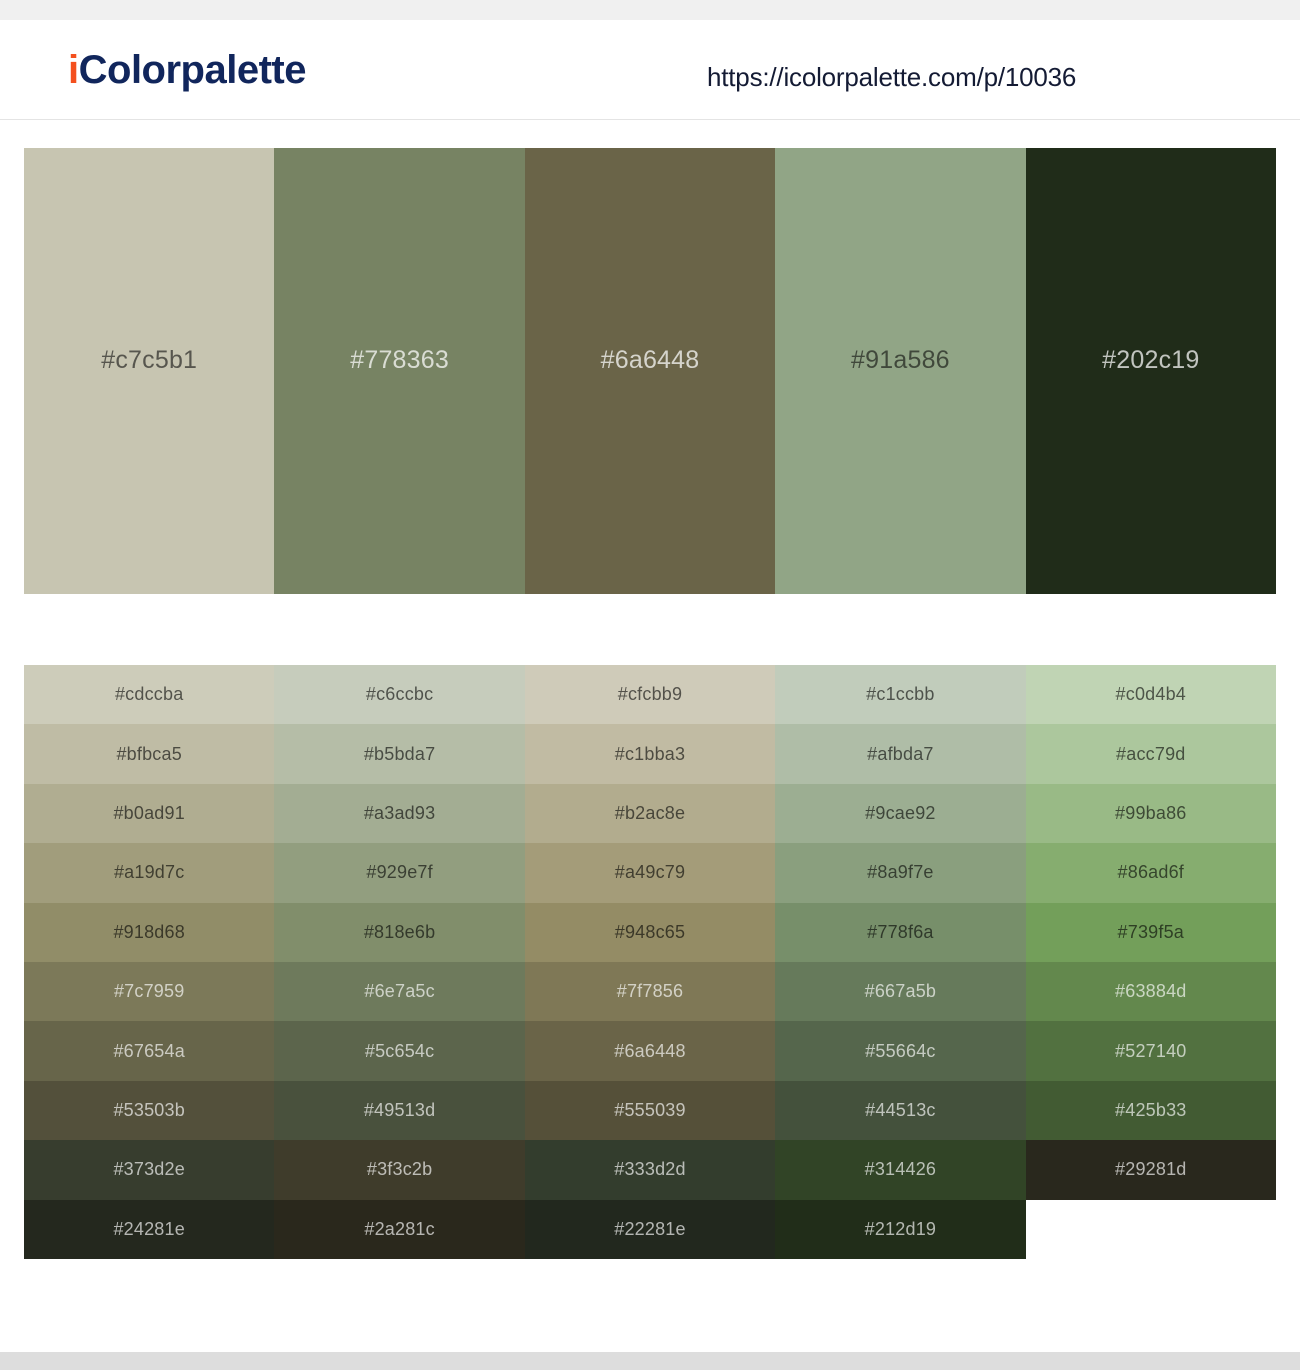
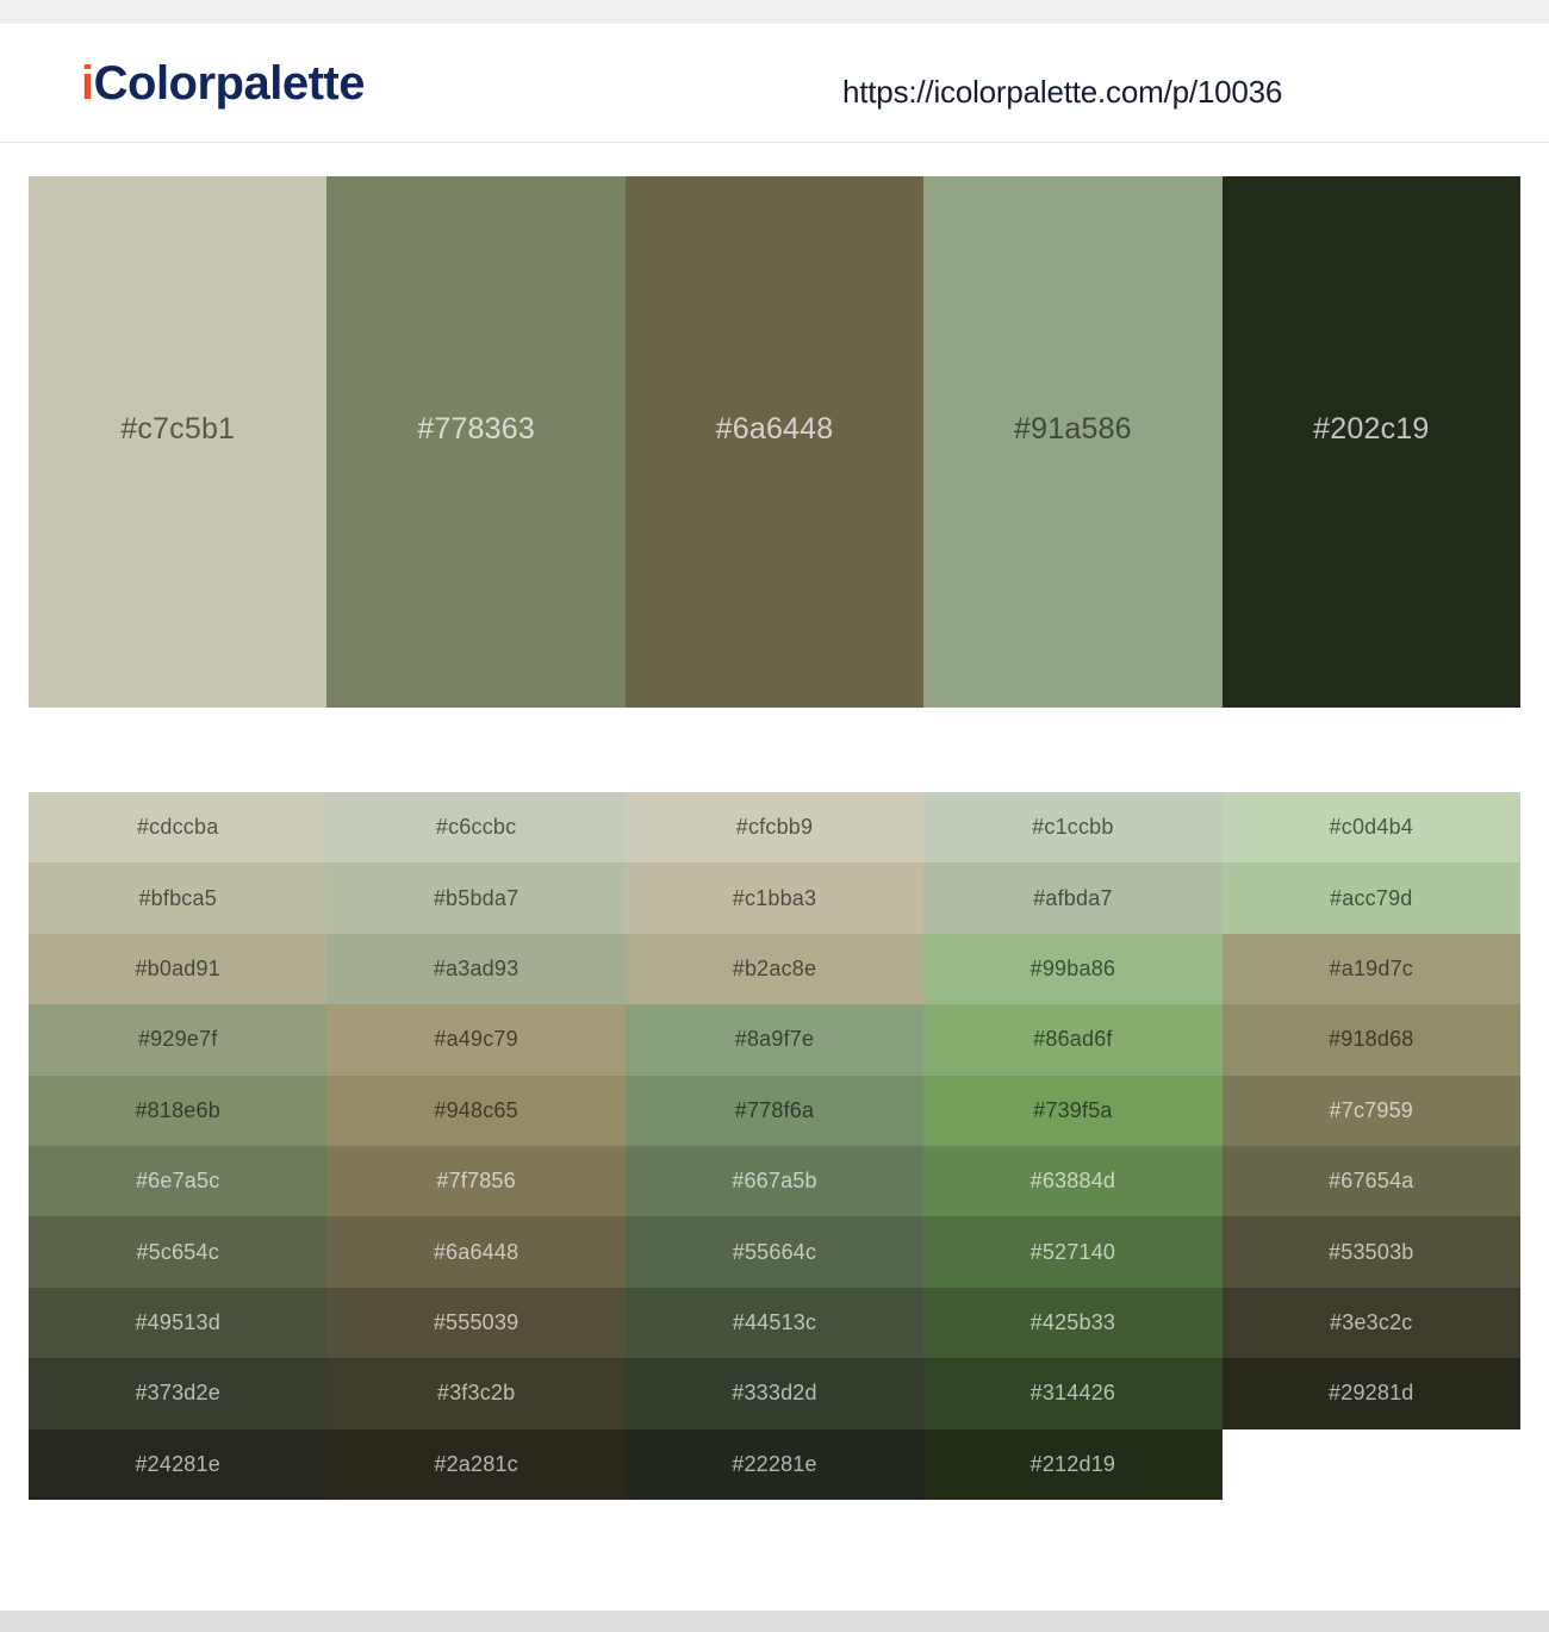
  iColorpalette
  https://icolorpalette.com/p/10036
  #c7c5b1
  #778363
  #6a6448
  #91a586
  #202c19
  #cdccba
  #c6ccbc
  #cfcbb9
  #c1ccbb
  #c0d4b4
  #bfbca5
  #b5bda7
  #c1bba3
  #afbda7
  #acc79d
  #b0ad91
  #a3ad93
  #b2ac8e
- #9cae92
  #99ba86
  #a19d7c
  #929e7f
  #a49c79
  #8a9f7e
  #86ad6f
  #918d68
  #818e6b
  #948c65
  #778f6a
  #739f5a
  #7c7959
  #6e7a5c
  #7f7856
  #667a5b
  #63884d
  #67654a
  #5c654c
  #6a6448
  #55664c
  #527140
  #53503b
  #49513d
  #555039
  #44513c
  #425b33
+ #3e3c2c
  #373d2e
  #3f3c2b
  #333d2d
  #314426
  #29281d
  #24281e
  #2a281c
  #22281e
  #212d19
